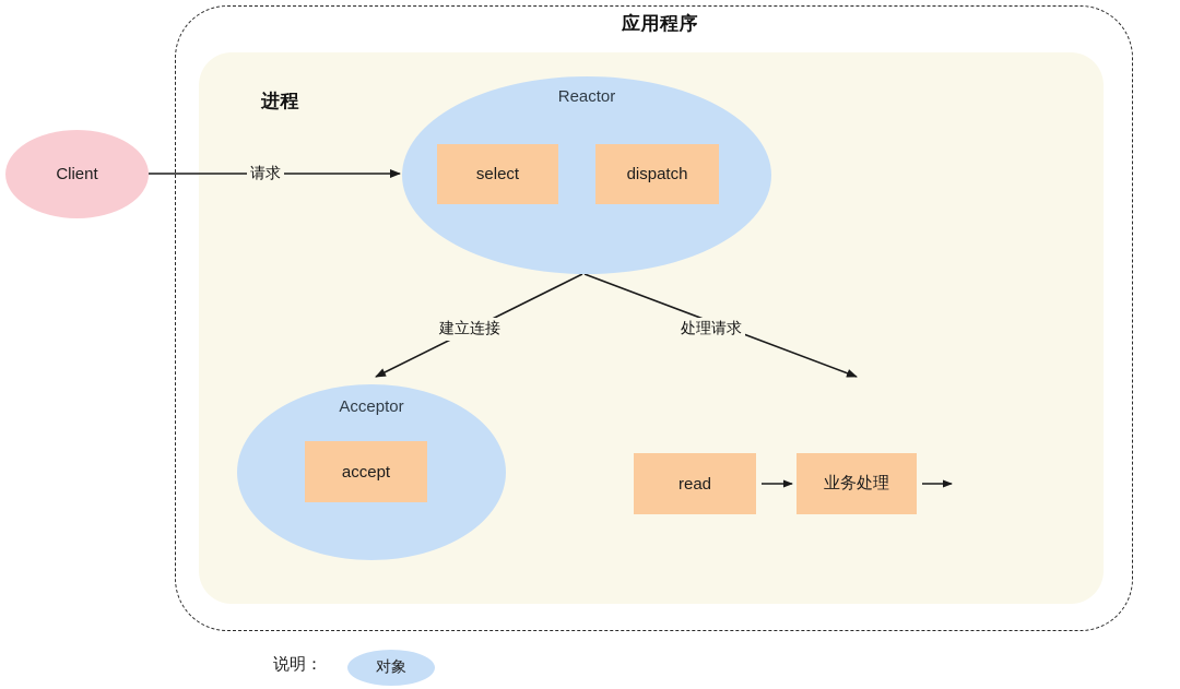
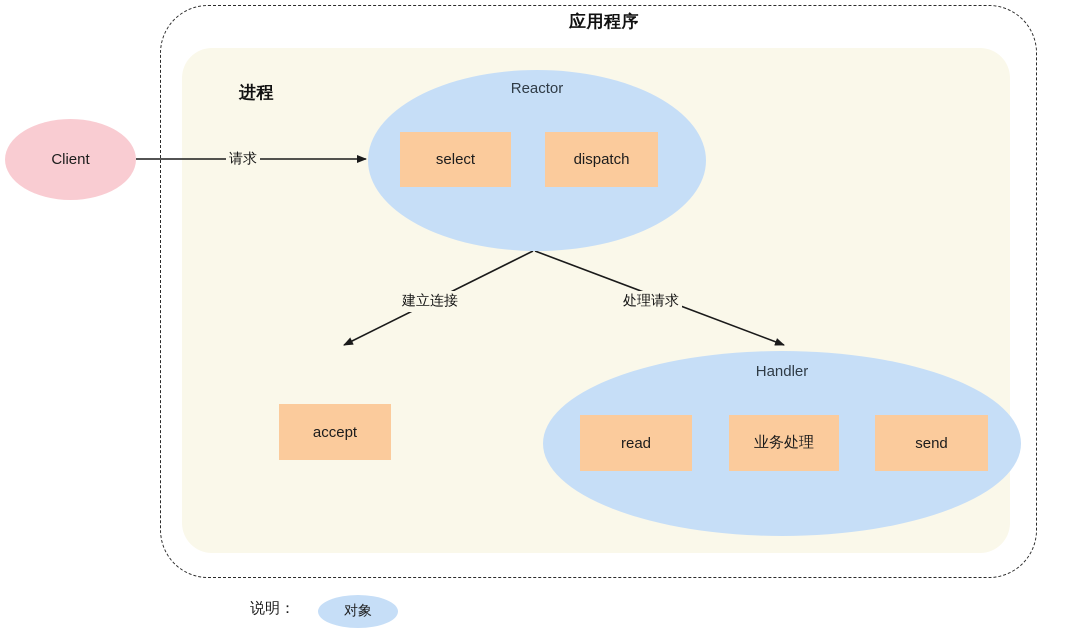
  应用程序
  进程
  Client
  Reactor
  select
  dispatch
- Acceptor
  accept
+ Handler
  read
  业务处理
+ send
  请求
  建立连接
  处理请求
  说明：
  对象
